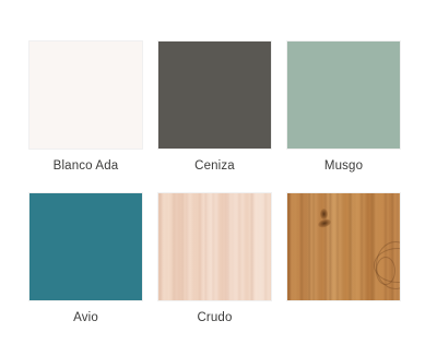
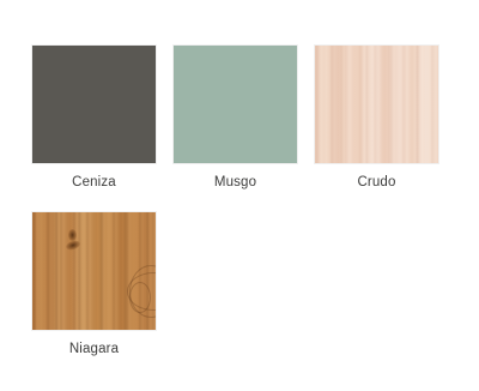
- Blanco Ada
  Ceniza
  Musgo
- Avio
  Crudo
+ Niagara
